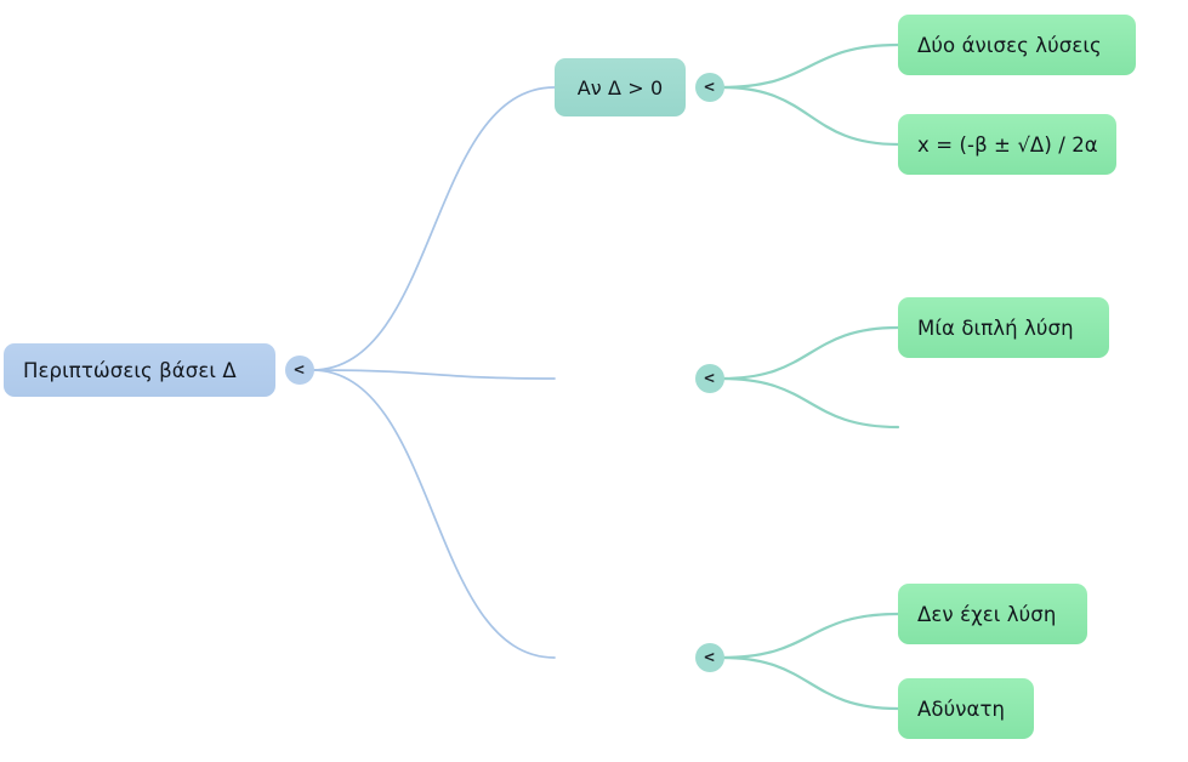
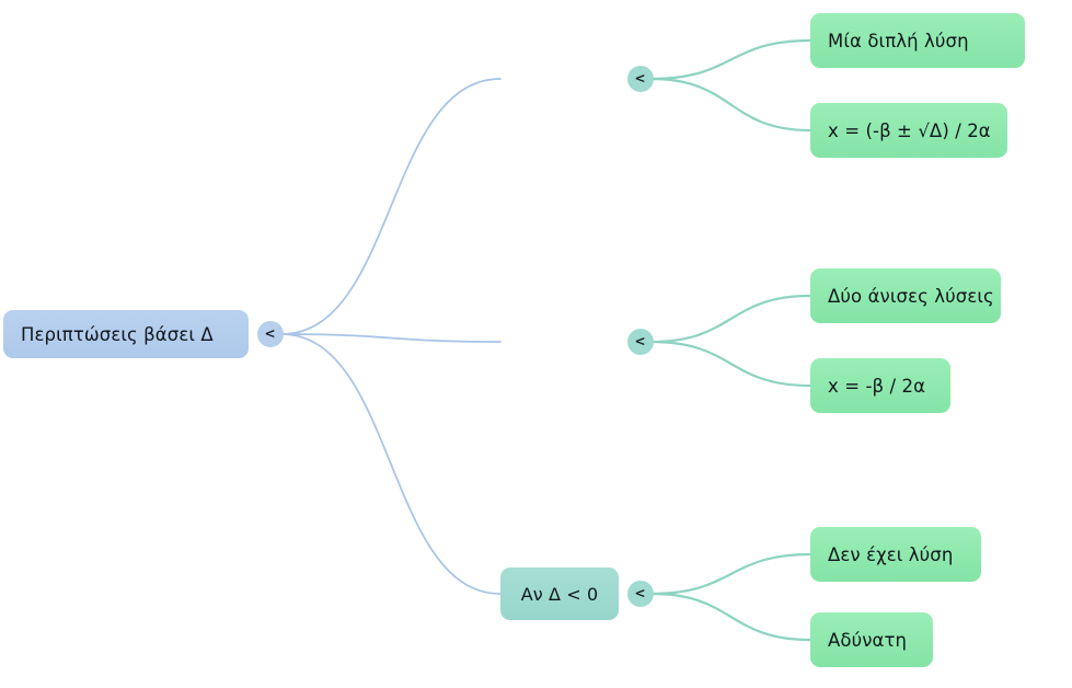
  Περιπτώσεις βάσει Δ
  <
- Αν Δ > 0
  <
- Δύο άνισες λύσεις
+ Μία διπλή λύση
  x = (-β ± √Δ) / 2α
  <
- Μία διπλή λύση
+ Δύο άνισες λύσεις
+ x = -β / 2α
+ Αν Δ < 0
  <
  Δεν έχει λύση
  Αδύνατη
